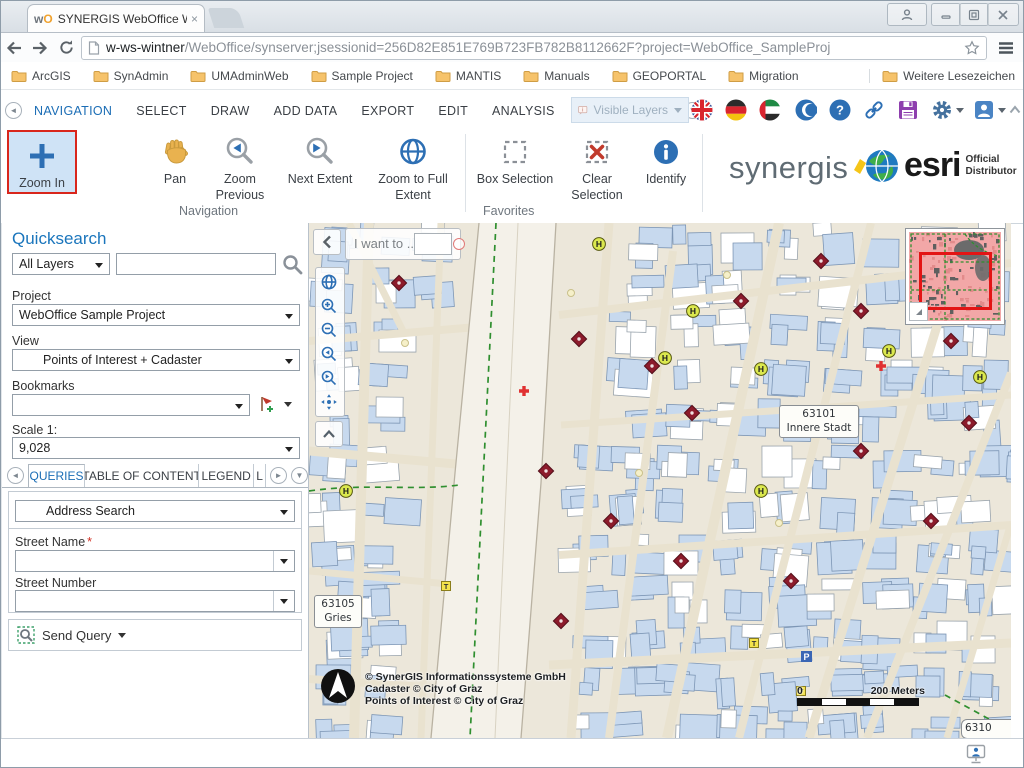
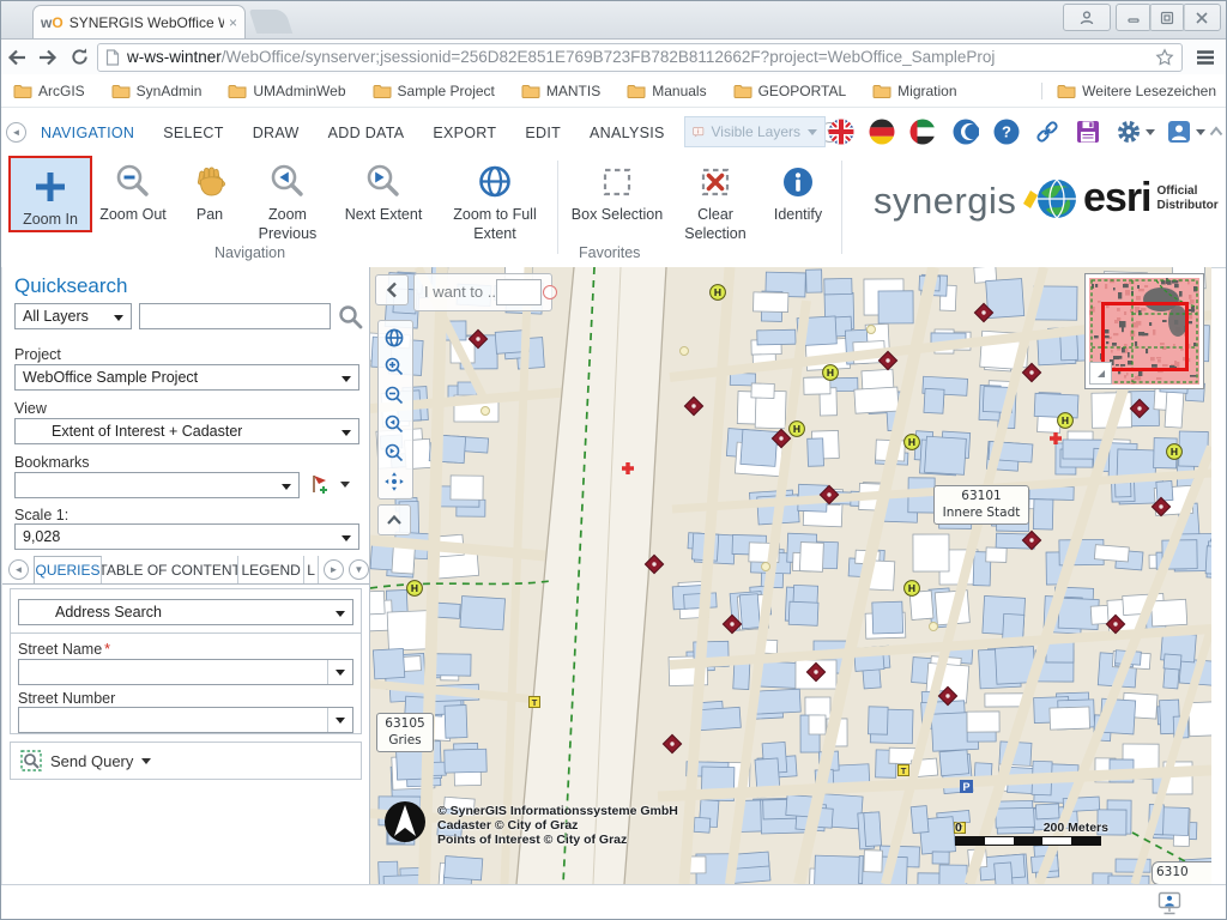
  wO
  SYNERGIS WebOffice
  ×
  w-ws-wintner/WebOffice/synserver;jsessionid=256D82E851E769B723FB782B8112662F?project=WebOffice_SampleProj
  ArcGIS
  SynAdmin
  UMAdminWeb
  Sample Project
  MANTIS
  Manuals
  GEOPORTAL
  Migration
  Weitere Lesezeichen
  ◄
  NAVIGATION
  SELECT
  DRAW
  ADD DATA
  EXPORT
  EDIT
  ANALYSIS
  Visible Layers
  ?
  Navigation
  Favorites
  synergis
  esri
  Official
  Distributor
  Zoom In
+ Zoom Out
  Pan
  Zoom Previous
  Next Extent
  Zoom to Full Extent
  Box Selection
  Clear Selection
  Identify
  Quicksearch
  All Layers
  Project
  WebOffice Sample Project
  View
- Points of Interest + Cadaster
+ Extent of Interest + Cadaster
  Bookmarks
  Scale 1:
  9,028
  ◄
  QUERIES
  TABLE OF CONTENT
  LEGEND
  L
  ►
  ▼
  Address Search
  Street Name *
  Street Number
  Send Query
  H
  H
  H
  H
  H
  H
  H
  H
  P
  T
  T
  T
  I want to ..
  63101
  Innere Stadt
  63105
  Gries
  6310
  © SynerGIS Informationssysteme GmbH
  Cadaster © City of Graz
  Points of Interest © City of Graz
  0
  200 Meters
